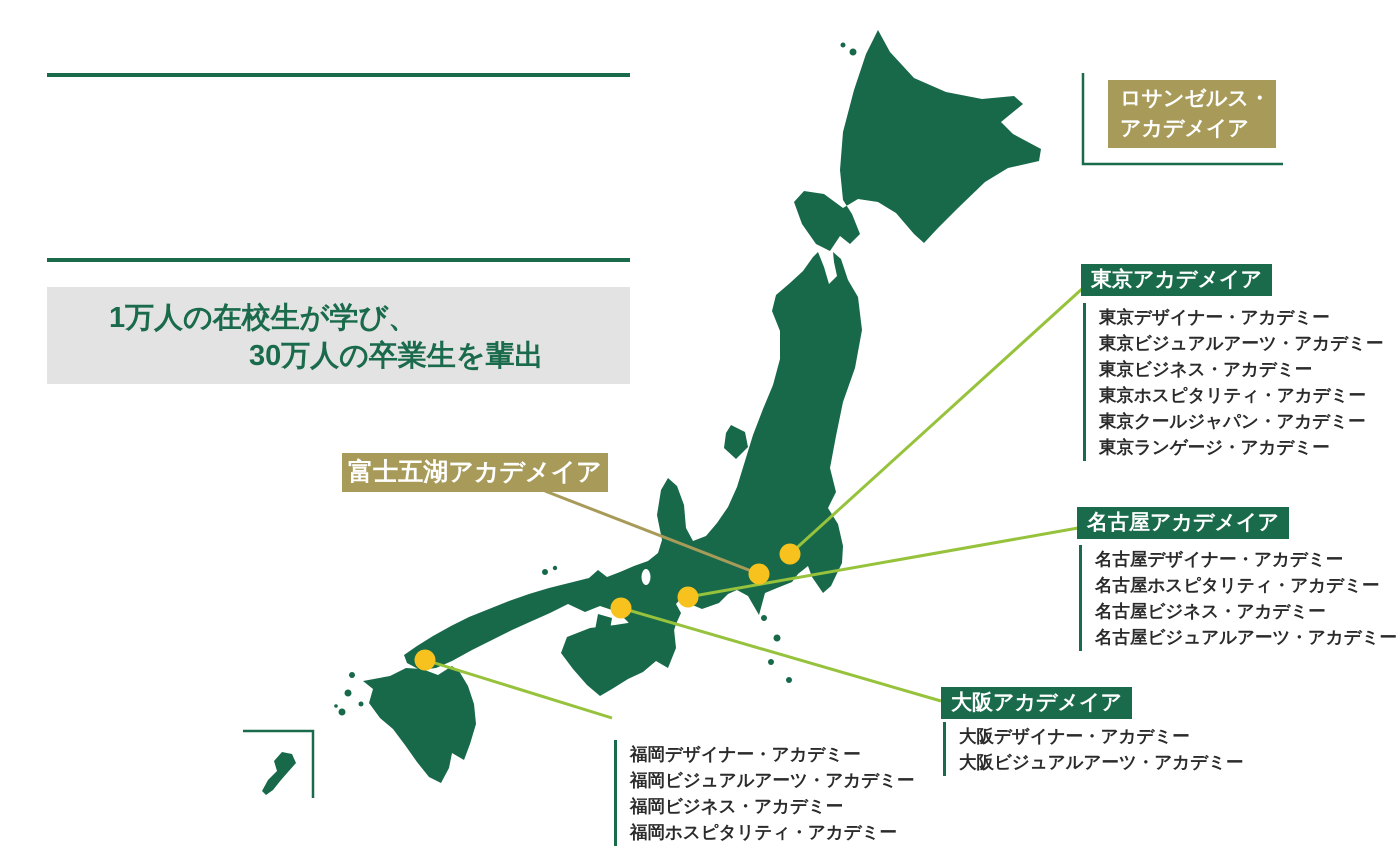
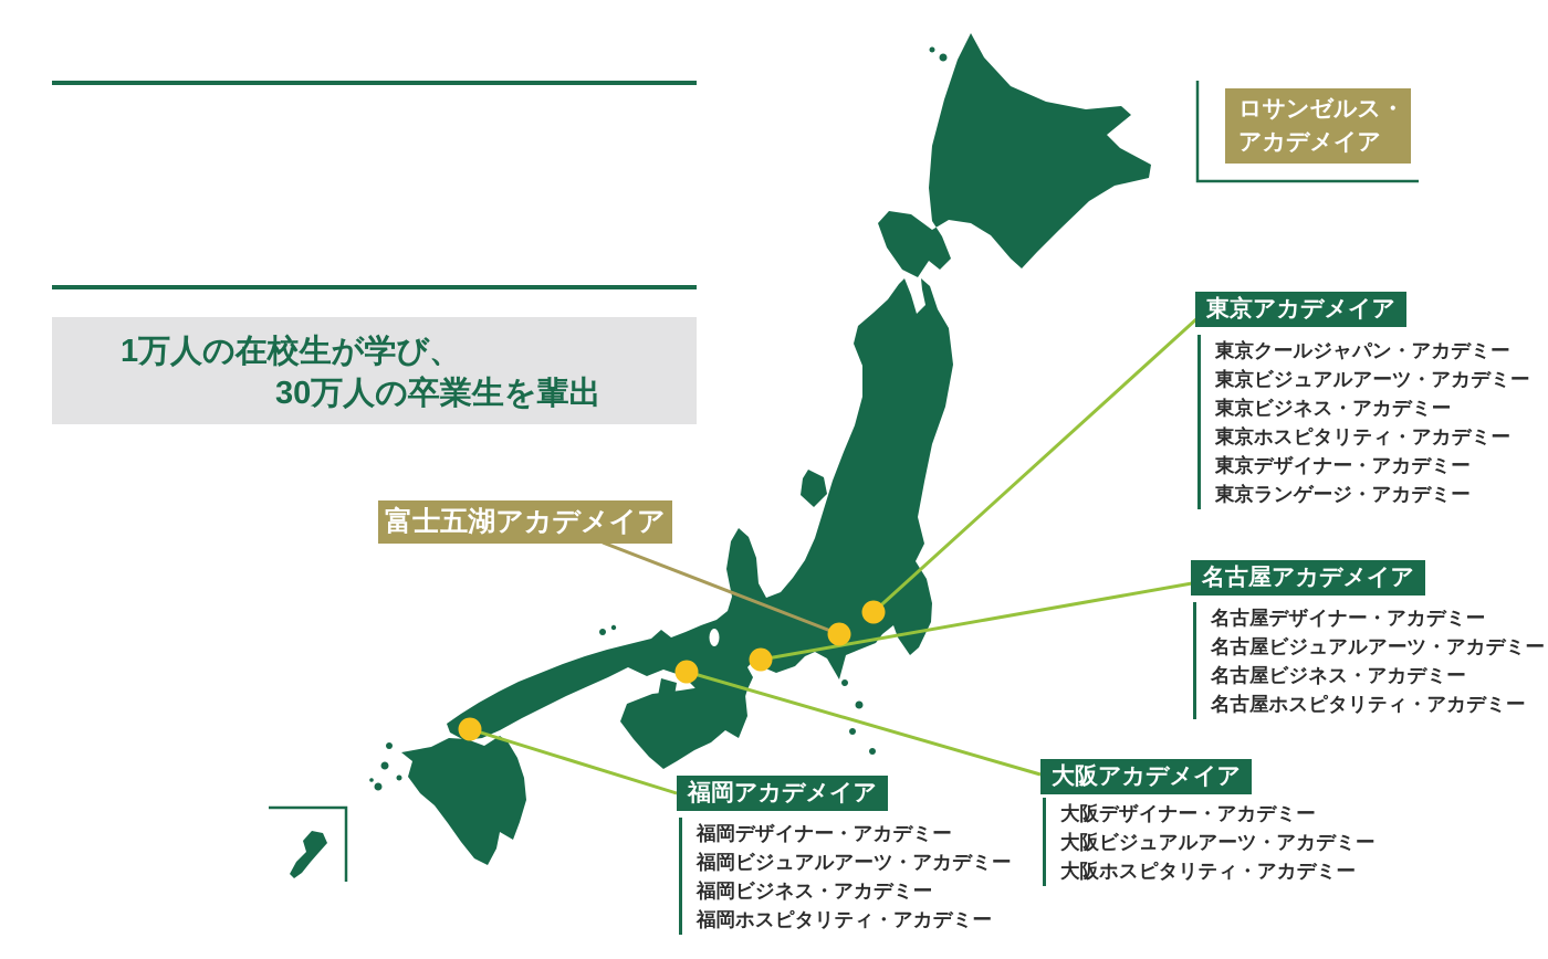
  1万人の在校生が学び、
  30万人の卒業生を輩出
  ロサンゼルス・
  アカデメイア
  富士五湖アカデメイア
  東京アカデメイア
- 東京デザイナー・アカデミー
+ 東京クールジャパン・アカデミー
  東京ビジュアルアーツ・アカデミー
  東京ビジネス・アカデミー
  東京ホスピタリティ・アカデミー
- 東京クールジャパン・アカデミー
+ 東京デザイナー・アカデミー
  東京ランゲージ・アカデミー
  名古屋アカデメイア
  名古屋デザイナー・アカデミー
- 名古屋ホスピタリティ・アカデミー
+ 名古屋ビジュアルアーツ・アカデミー
  名古屋ビジネス・アカデミー
- 名古屋ビジュアルアーツ・アカデミー
+ 名古屋ホスピタリティ・アカデミー
  大阪アカデメイア
  大阪デザイナー・アカデミー
  大阪ビジュアルアーツ・アカデミー
+ 大阪ホスピタリティ・アカデミー
+ 福岡アカデメイア
  福岡デザイナー・アカデミー
  福岡ビジュアルアーツ・アカデミー
  福岡ビジネス・アカデミー
  福岡ホスピタリティ・アカデミー
